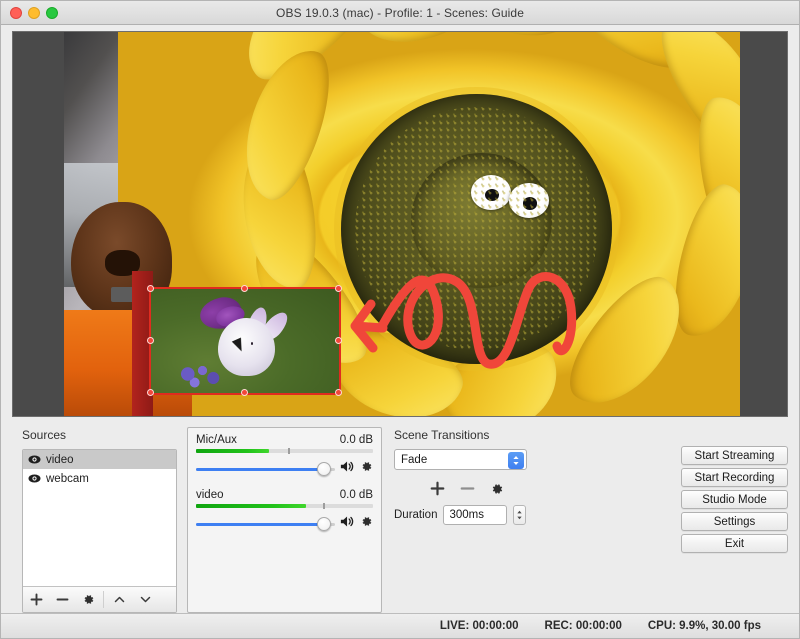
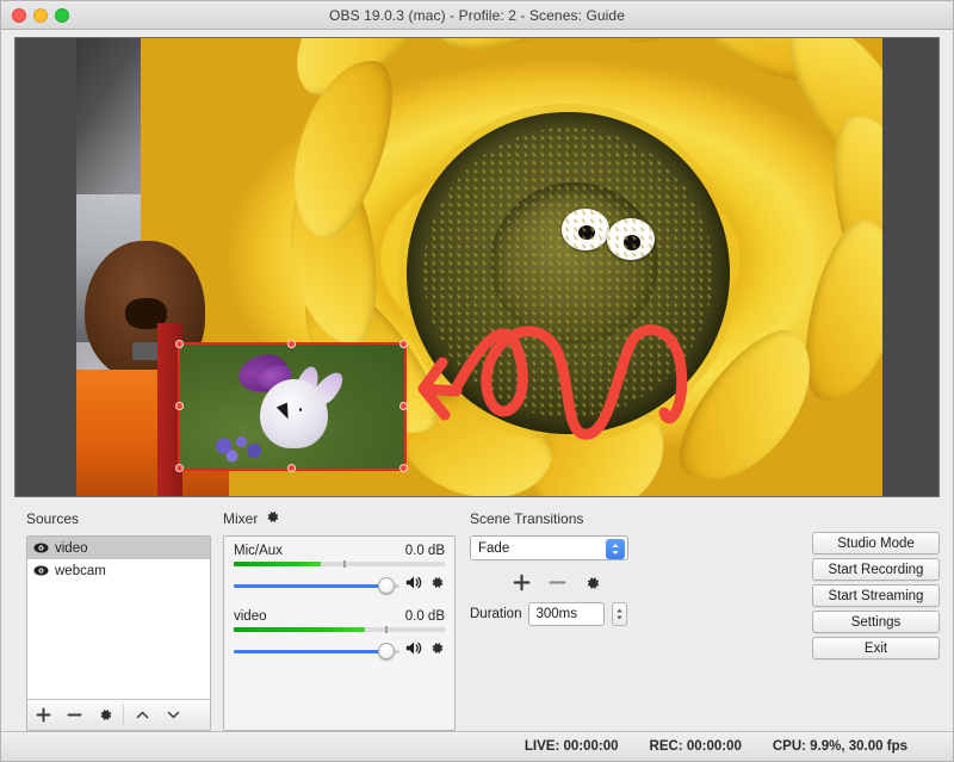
- OBS 19.0.3 (mac) - Profile: 1 - Scenes: Guide
+ OBS 19.0.3 (mac) - Profile: 2 - Scenes: Guide
  Sources
  video
  webcam
+ Mixer
  Mic/Aux
  0.0 dB
  video
  0.0 dB
  Scene Transitions
  Fade
  Duration
  300ms
- Start Streaming
+ Studio Mode
  Start Recording
- Studio Mode
+ Start Streaming
  Settings
  Exit
  LIVE: 00:00:00
  REC: 00:00:00
  CPU: 9.9%, 30.00 fps
